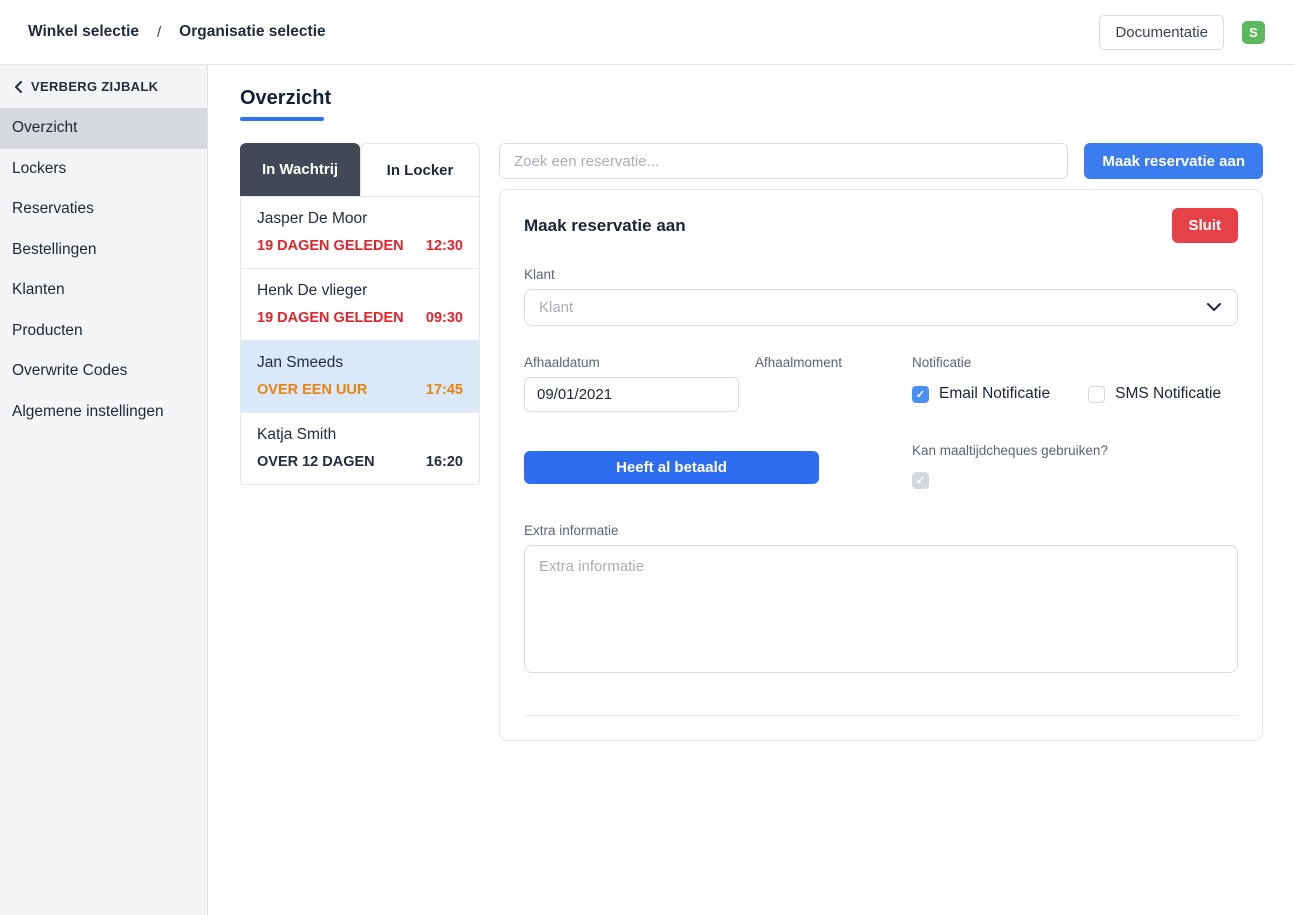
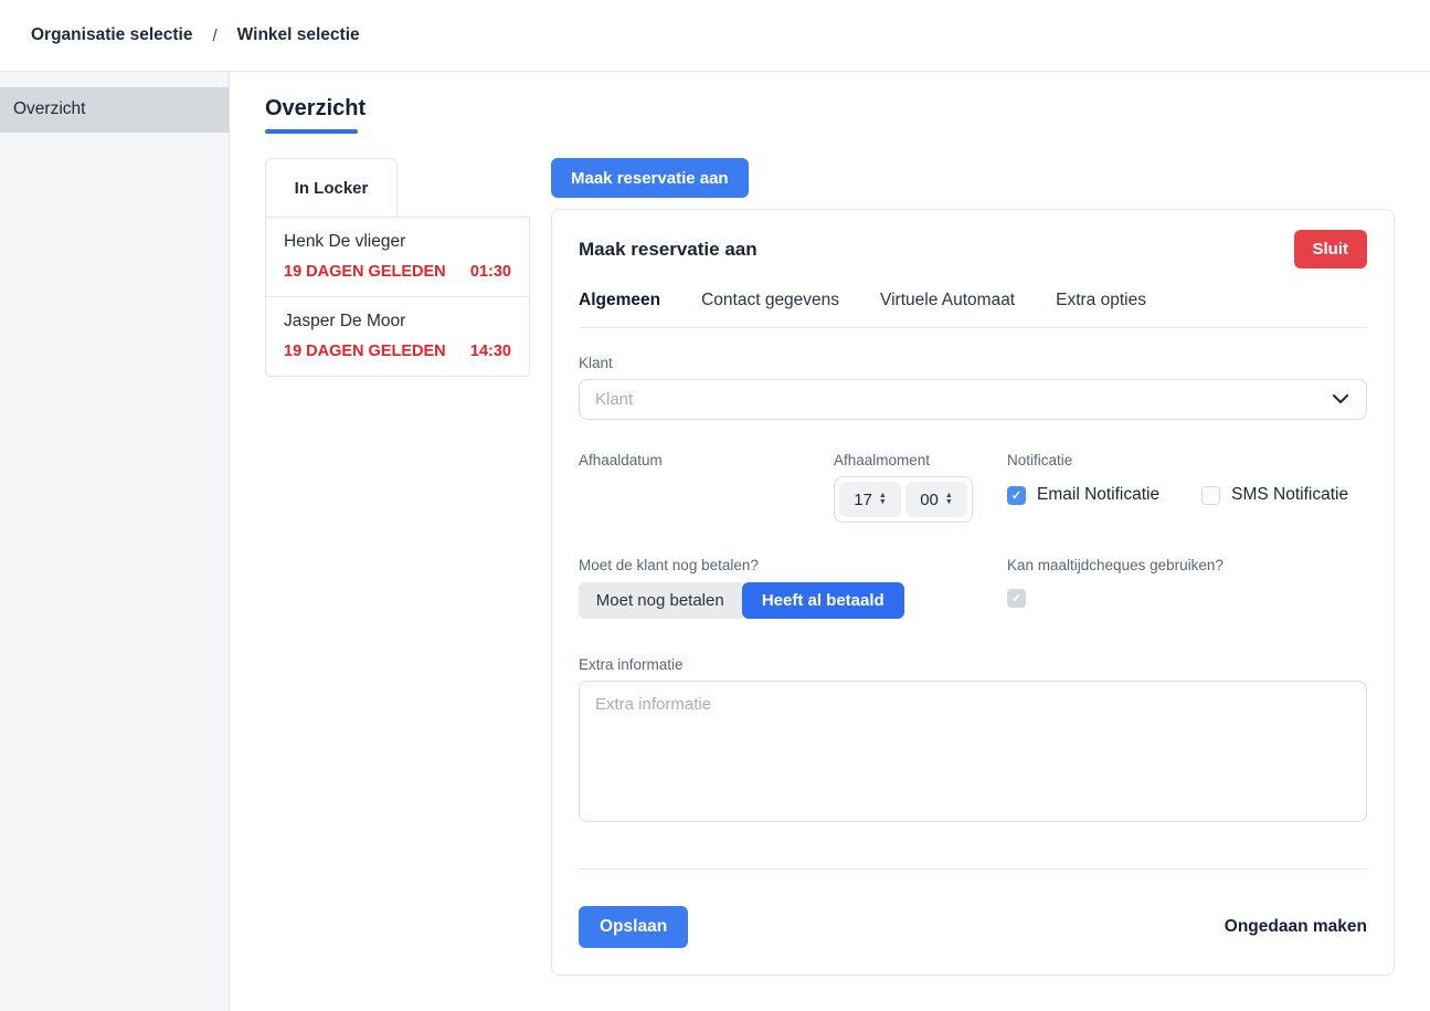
- Winkel selectie
+ Organisatie selectie
  /
- Organisatie selectie
+ Winkel selectie
- Documentatie
- S
- VERBERG ZIJBALK
  Overzicht
- Lockers
- Reservaties
- Bestellingen
- Klanten
- Producten
- Overwrite Codes
- Algemene instellingen
  Overzicht
- In Wachtrij
  In Locker
- Jasper De Moor
+ Henk De vlieger
  19 DAGEN GELEDEN
- 12:30
+ 01:30
- Henk De vlieger
+ Jasper De Moor
  19 DAGEN GELEDEN
- 09:30
+ 14:30
- Jan Smeeds
- OVER EEN UUR
- 17:45
- Katja Smith
- OVER 12 DAGEN
- 16:20
- Zoek een reservatie...
  Maak reservatie aan
  Maak reservatie aan
  Sluit
+ Algemeen
+ Contact gegevens
+ Virtuele Automaat
+ Extra opties
  Klant
  Klant
  Afhaaldatum
- 09/01/2021
  Afhaalmoment
+ 17
+ 00
  Notificatie
  ✓
  Email Notificatie
  SMS Notificatie
+ Moet de klant nog betalen?
+ Moet nog betalen
  Heeft al betaald
  Kan maaltijdcheques gebruiken?
  ✓
  Extra informatie
  Extra informatie
+ Opslaan
+ Ongedaan maken
